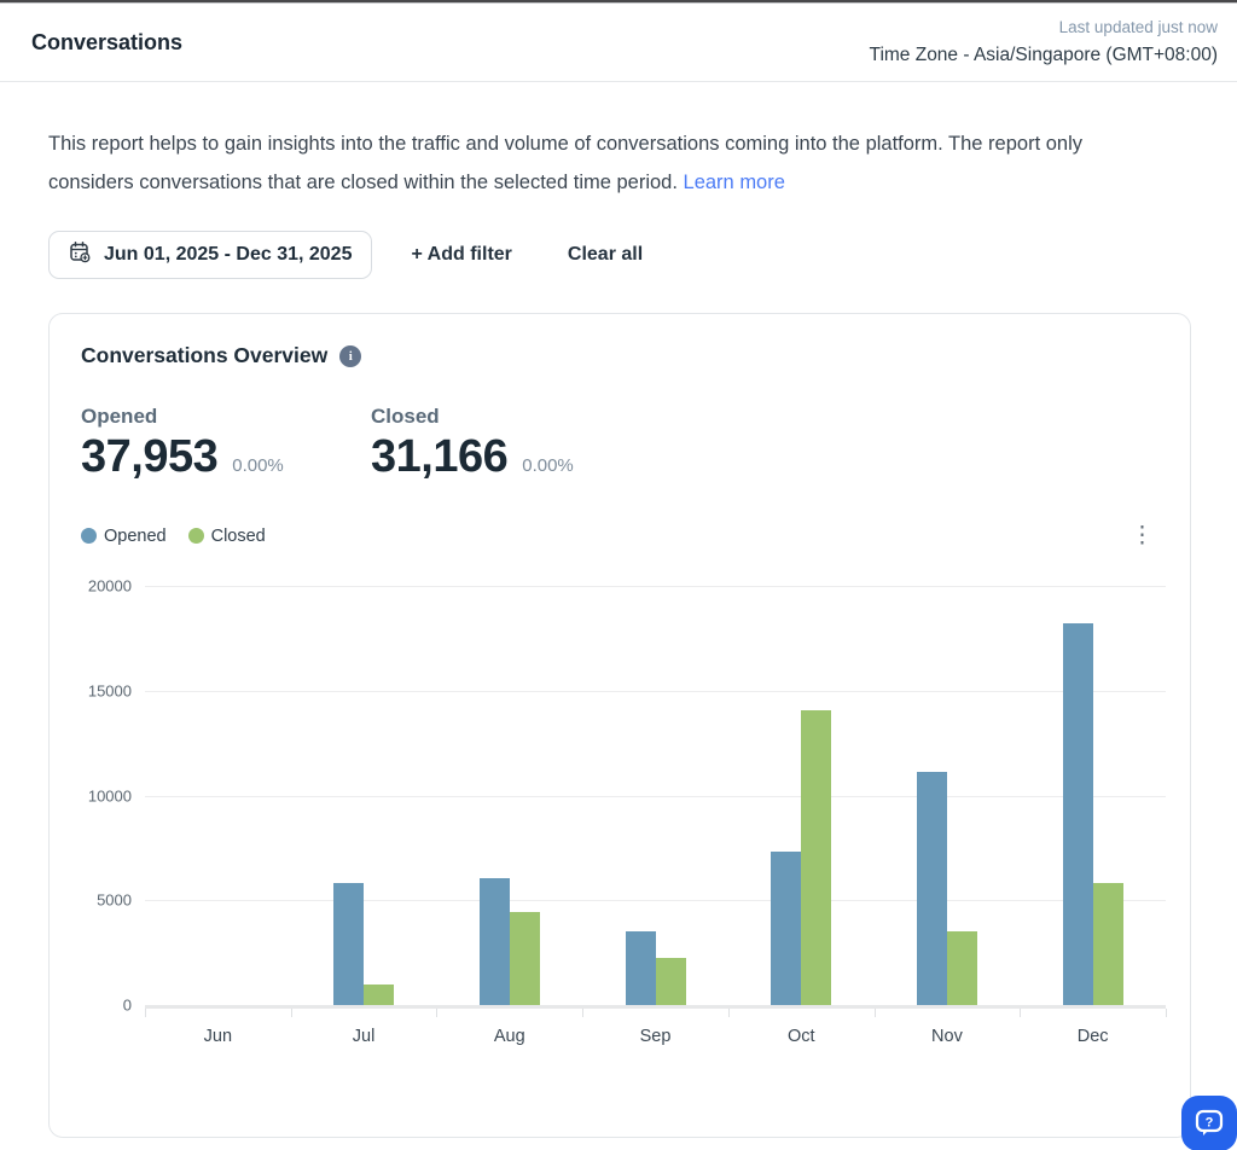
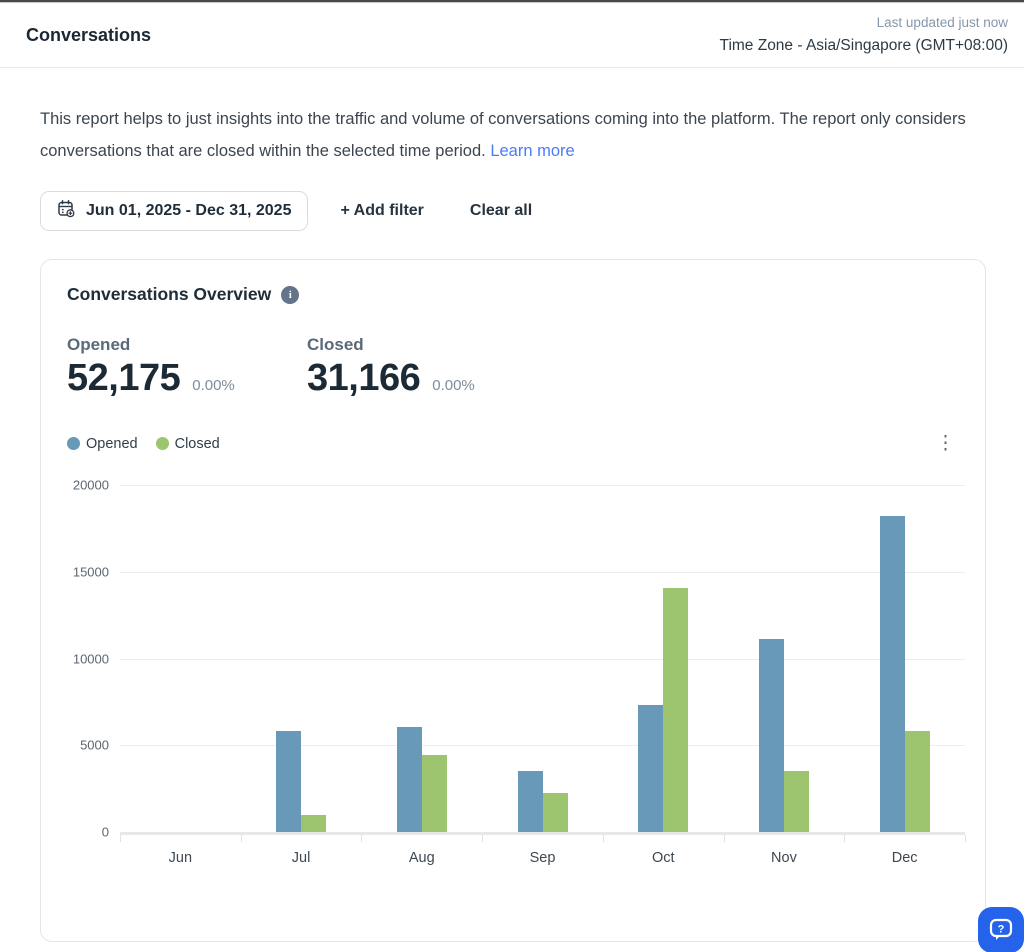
  Conversations
  Last updated just now
  Time Zone - Asia/Singapore (GMT+08:00)
- This report helps to gain insights into the traffic and volume of conversations coming into the platform. The report only considers conversations that are closed within the selected time period. Learn more
+ This report helps to just insights into the traffic and volume of conversations coming into the platform. The report only considers conversations that are closed within the selected time period. Learn more
  Jun 01, 2025 - Dec 31, 2025
  + Add filter
  Clear all
  Conversations Overview
  i
  Opened
- 37,953
+ 52,175
  0.00%
  Closed
  31,166
  0.00%
  Opened
  Closed
  ⋮
  0
  5000
  10000
  15000
  20000
  Jun
  Jul
  Aug
  Sep
  Oct
  Nov
  Dec
  ?
